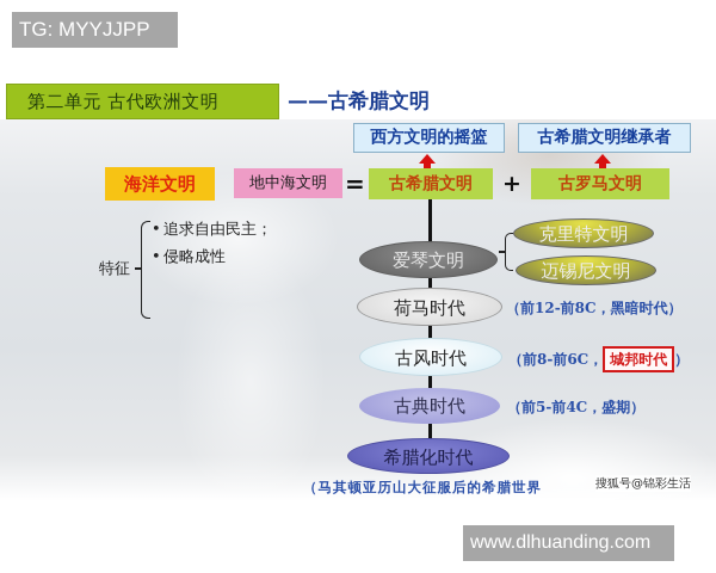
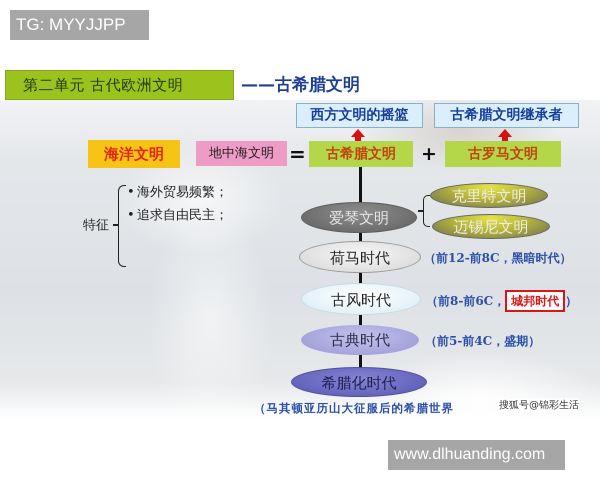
  TG: MYYJJPP
  第二单元 古代欧洲文明
  ——古希腊文明
  西方文明的摇篮
  古希腊文明继承者
  海洋文明
  地中海文明
  =
  古希腊文明
  +
  古罗马文明
  特征
+ • 海外贸易频繁；
  • 追求自由民主；
- • 侵略成性
  爱琴文明
  克里特文明
  迈锡尼文明
  荷马时代
  （前12-前8C，黑暗时代）
  古风时代
  （前8-前6C， 城邦时代 ）
  古典时代
  （前5-前4C，盛期）
  希腊化时代
  （马其顿亚历山大征服后的希腊世界
  搜狐号@锦彩生活
  www.dlhuanding.com
